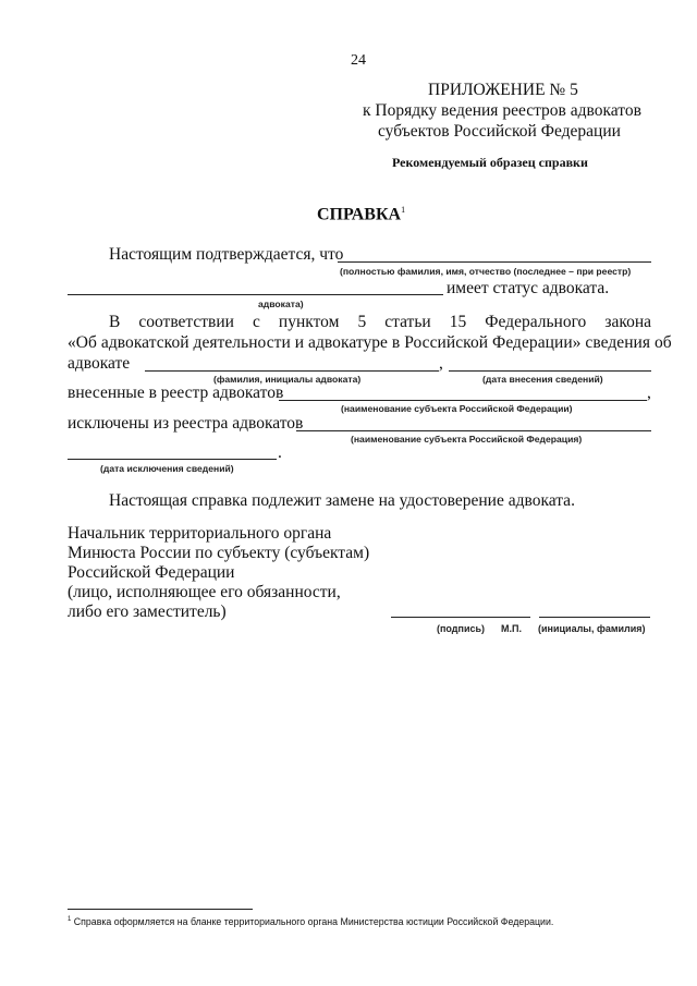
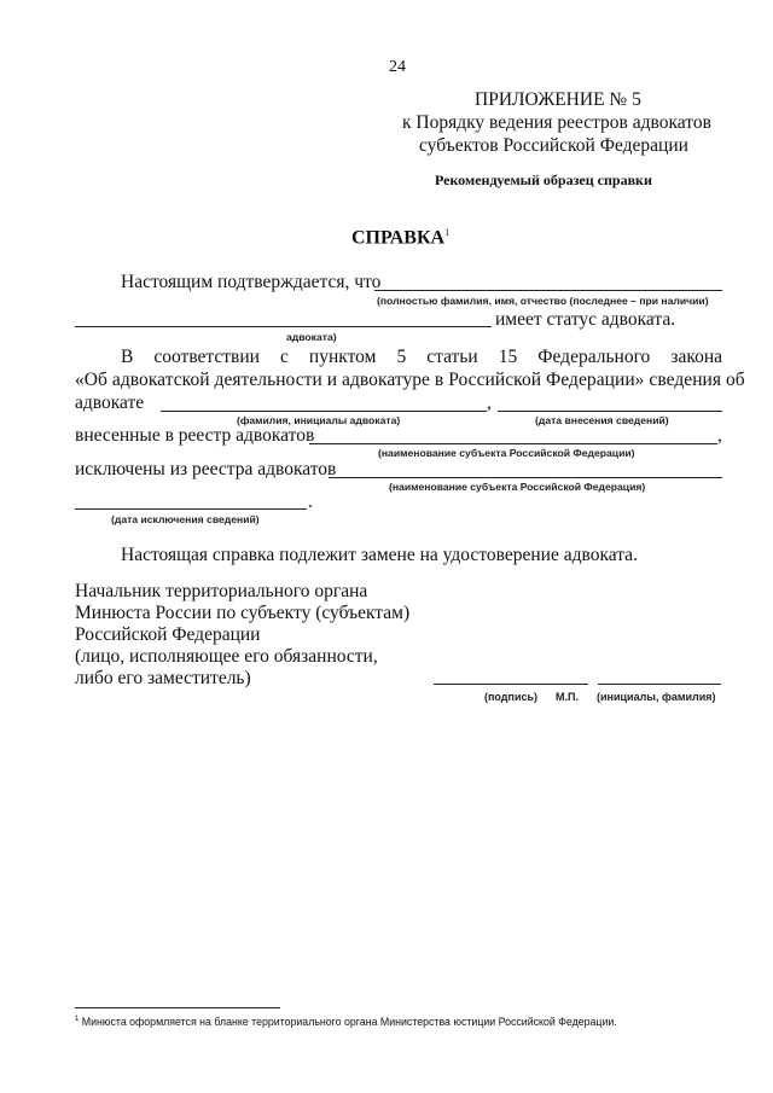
  24
  ПРИЛОЖЕНИЕ № 5
  к Порядку ведения реестров адвокатов
  субъектов Российской Федерации
  Рекомендуемый образец справки
  СПРАВКА1
  Настоящим подтверждается, что
- (полностью фамилия, имя, отчество (последнее – при реестр)
+ (полностью фамилия, имя, отчество (последнее – при наличии)
  имеет статус адвоката.
  адвоката)
  В
  соответствии
  с
  пунктом
  5
  статьи
  15
  Федерального
  закона
  «Об адвокатской деятельности и адвокатуре в Российской Федерации» сведения об
  адвокате
  ,
  (фамилия, инициалы адвоката)
  (дата внесения сведений)
  внесенные в реестр адвокатов
  ,
  (наименование субъекта Российской Федерации)
  исключены из реестра адвокатов
  (наименование субъекта Российской Федерация)
  .
  (дата исключения сведений)
  Настоящая справка подлежит замене на удостоверение адвоката.
  Начальник территориального органа
  Минюста России по субъекту (субъектам)
  Российской Федерации
  (лицо, исполняющее его обязанности,
  либо его заместитель)
  (подпись)
  М.П.
  (инициалы, фамилия)
- Справка оформляется на бланке территориального органа Министерства юстиции Российской Федерации.
+ Минюста оформляется на бланке территориального органа Министерства юстиции Российской Федерации.
